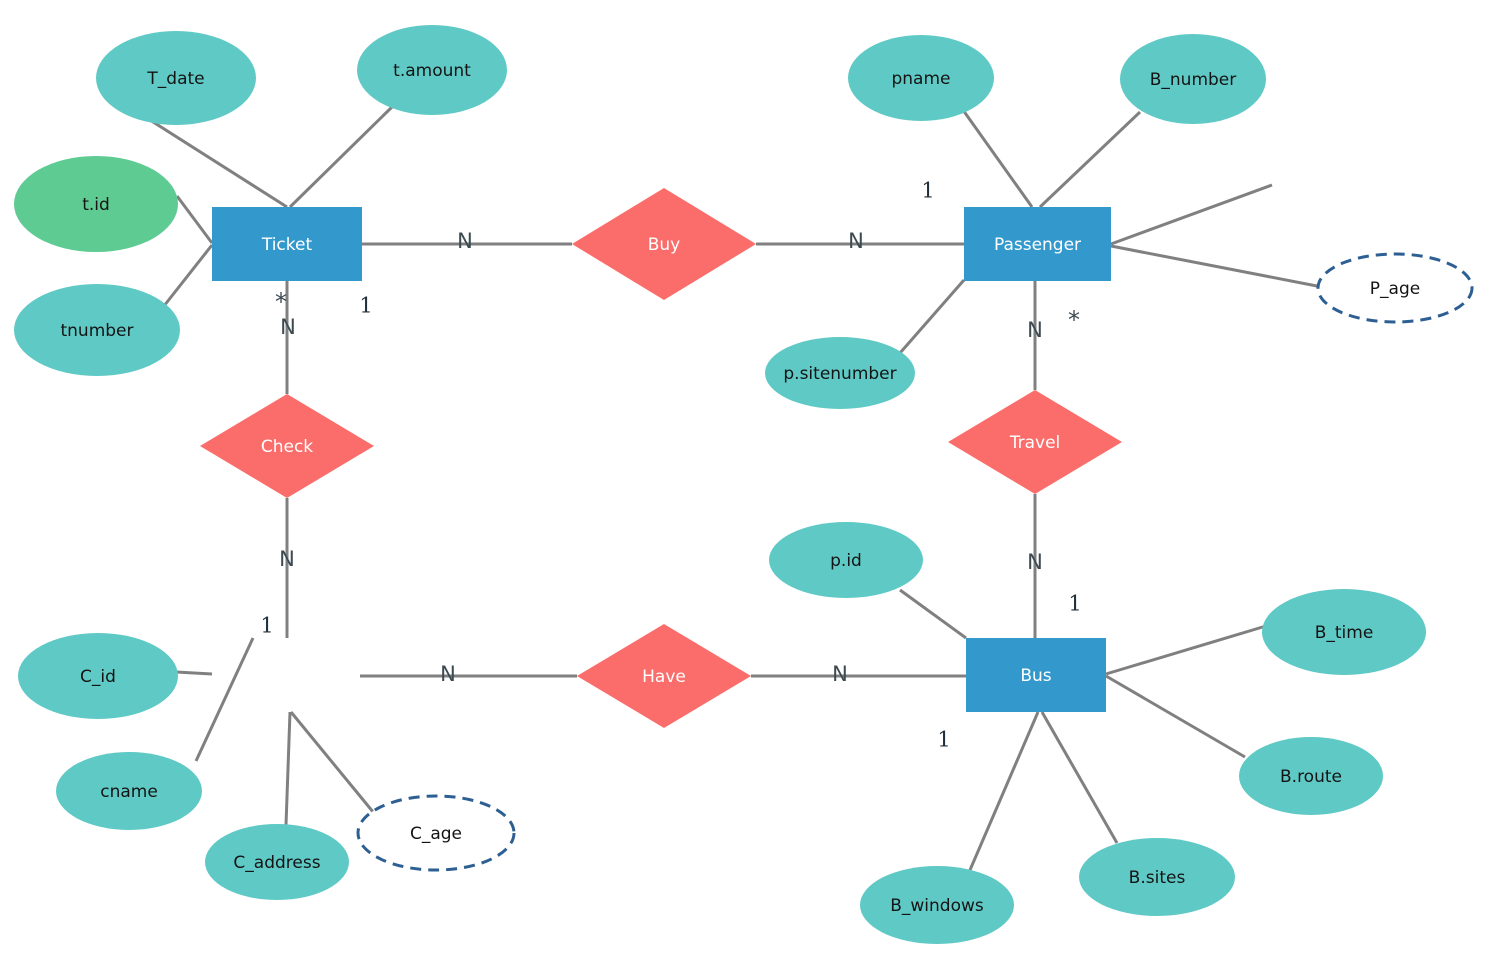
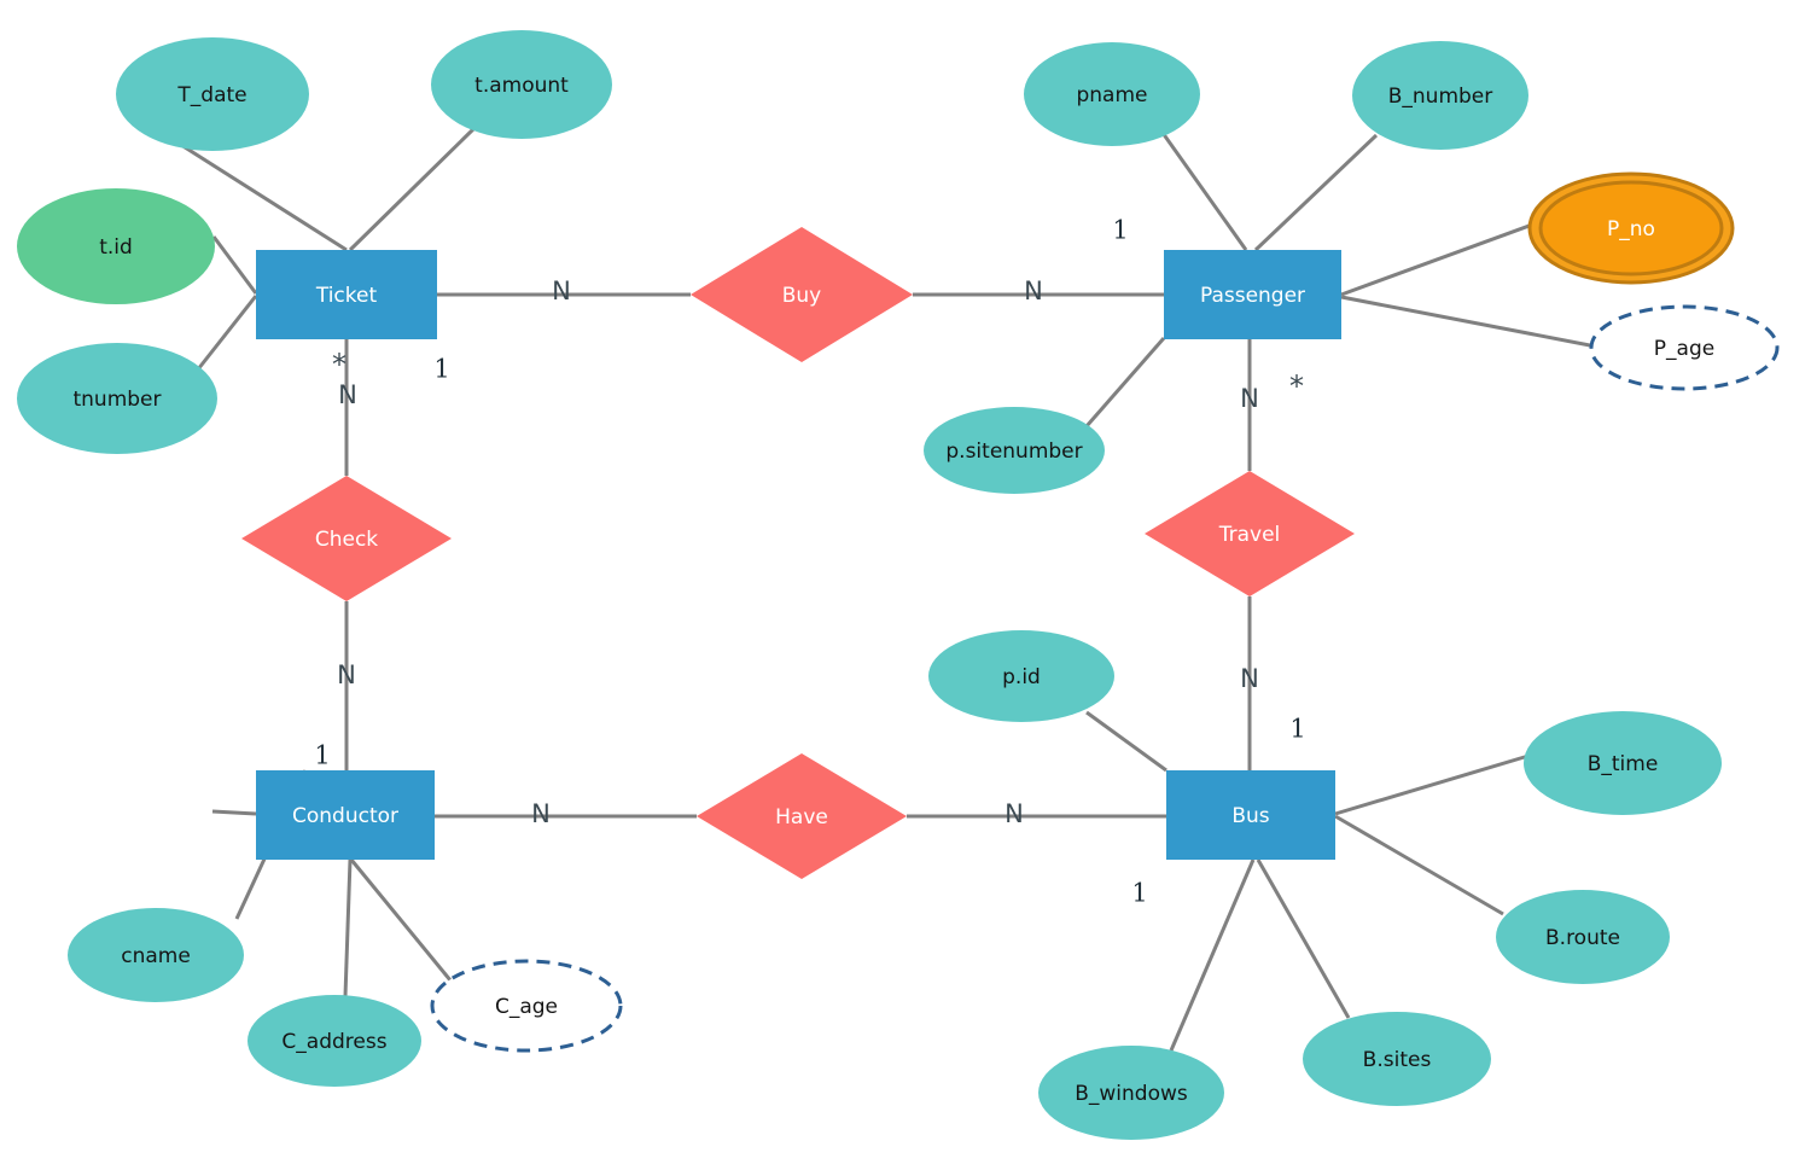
  T_date
  t.amount
  t.id
  tnumber
  pname
  B_number
  p.sitenumber
+ P_no
  P_age
- C_id
  cname
  C_address
  C_age
  p.id
  B_time
  B.route
  B.sites
  B_windows
  Buy
  Check
  Travel
  Have
  Ticket
  Passenger
+ Conductor
  Bus
  N
  N
  1
  *
  N
  1
  N
  1
  N
  *
  N
  1
  N
  N
  1
